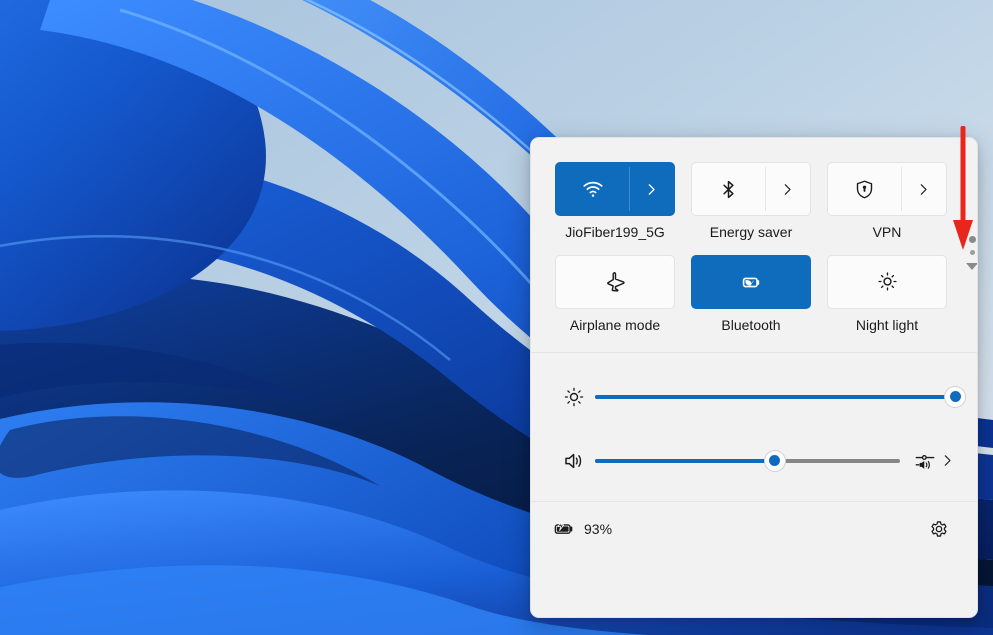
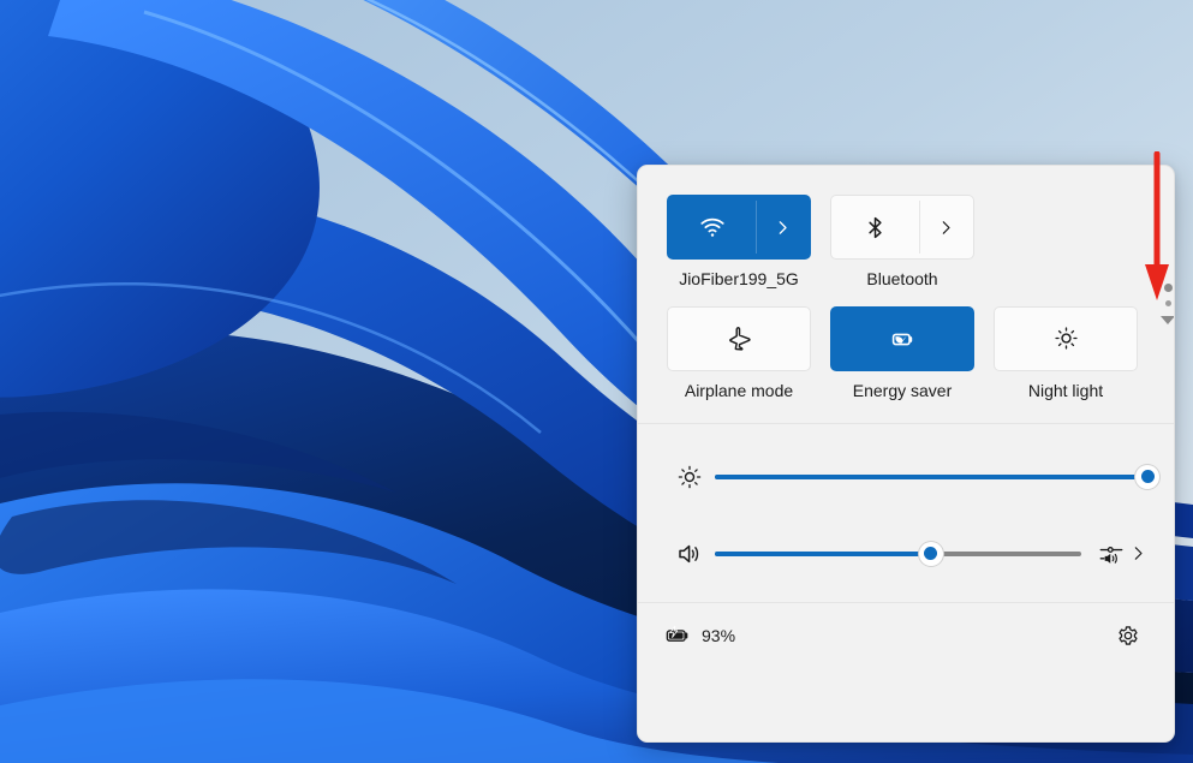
  JioFiber199_5G
- Energy saver
+ Bluetooth
- VPN
  Airplane mode
- Bluetooth
+ Energy saver
  Night light
  93%
